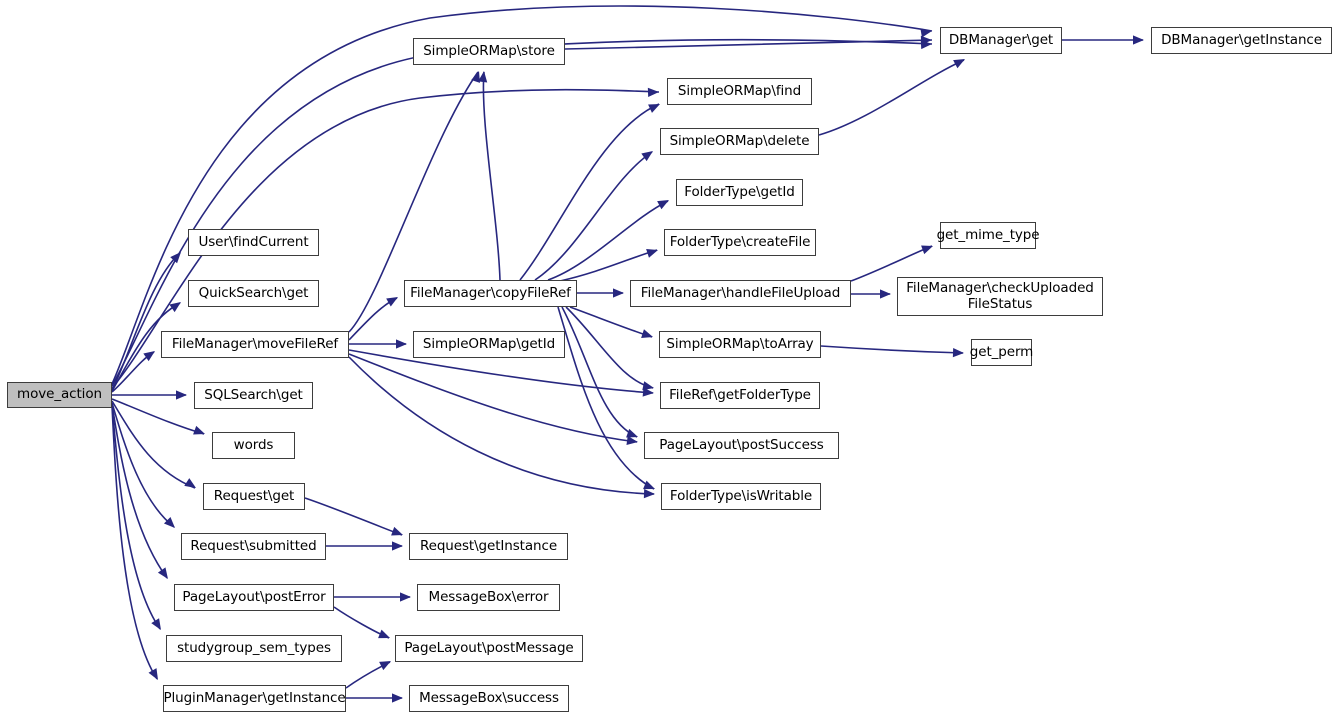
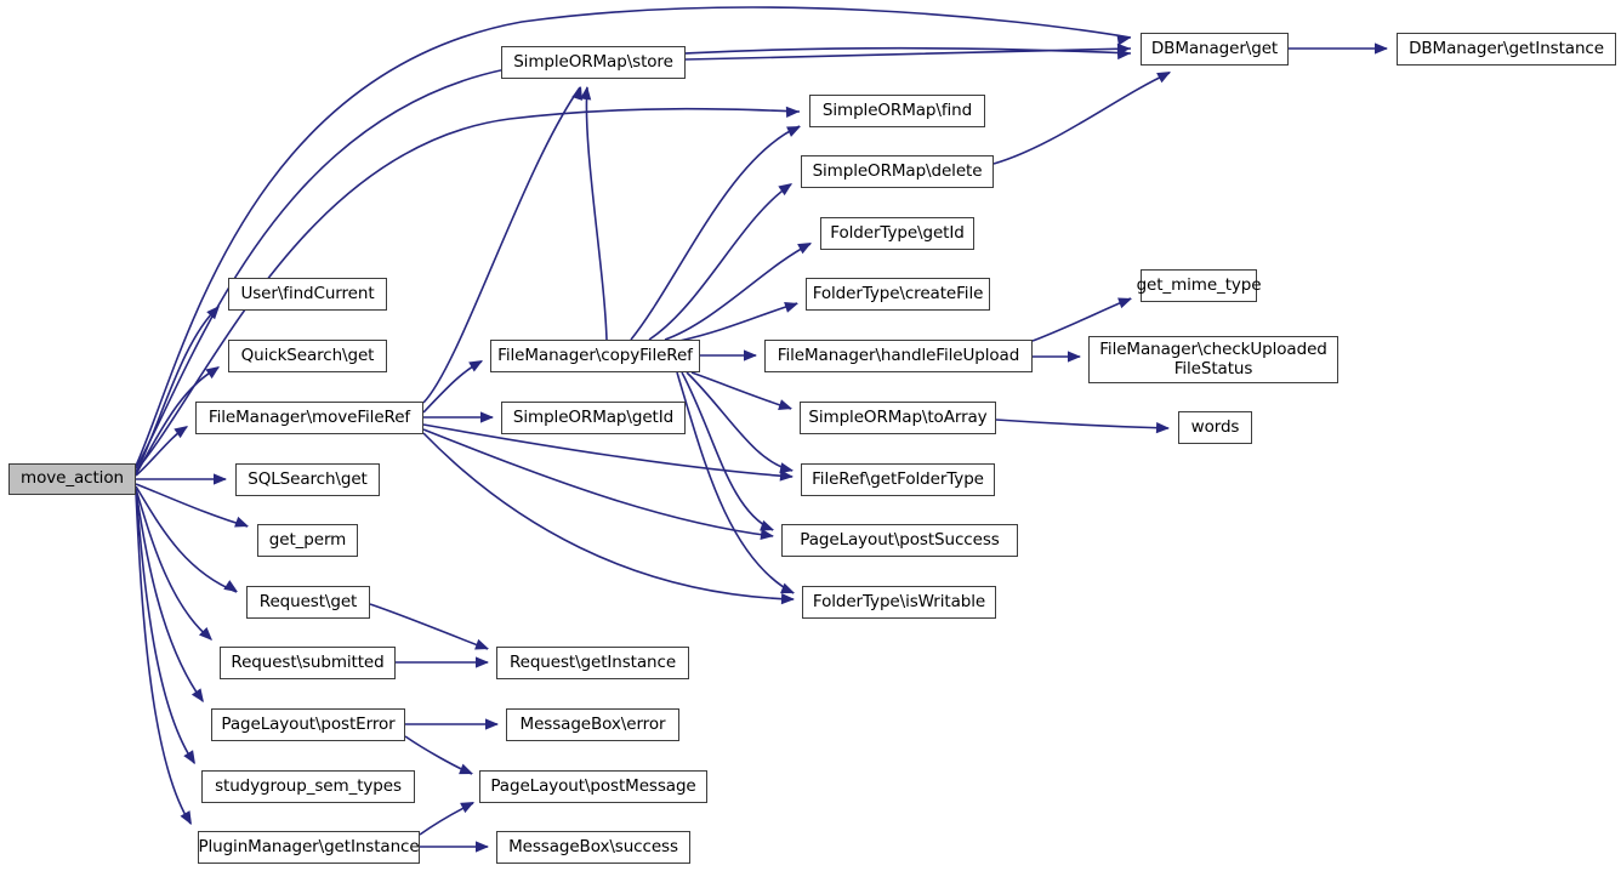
  move_action
  User\findCurrent
  QuickSearch\get
  FileManager\moveFileRef
  SQLSearch\get
- words
+ get_perm
  Request\get
  Request\submitted
  PageLayout\postError
  studygroup_sem_types
  PluginManager\getInstance
  SimpleORMap\store
  FileManager\copyFileRef
  SimpleORMap\getId
  Request\getInstance
  MessageBox\error
  PageLayout\postMessage
  MessageBox\success
  SimpleORMap\find
  SimpleORMap\delete
  FolderType\getId
  FolderType\createFile
  FileManager\handleFileUpload
  SimpleORMap\toArray
  FileRef\getFolderType
  PageLayout\postSuccess
  FolderType\isWritable
  DBManager\get
  get_mime_type
  FileManager\checkUploaded
  FileStatus
- get_perm
+ words
  DBManager\getInstance
